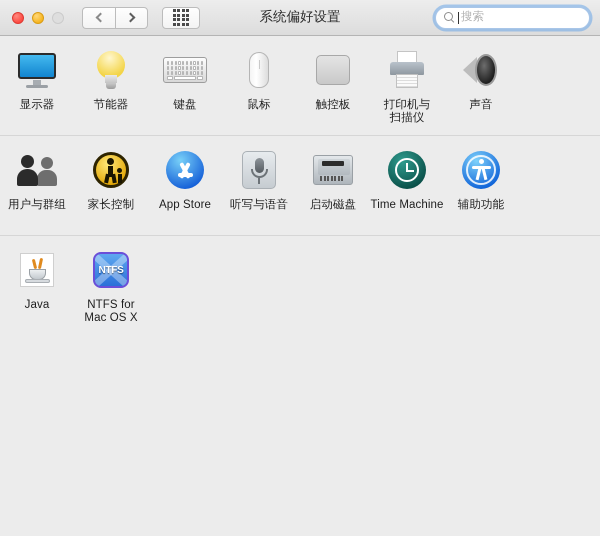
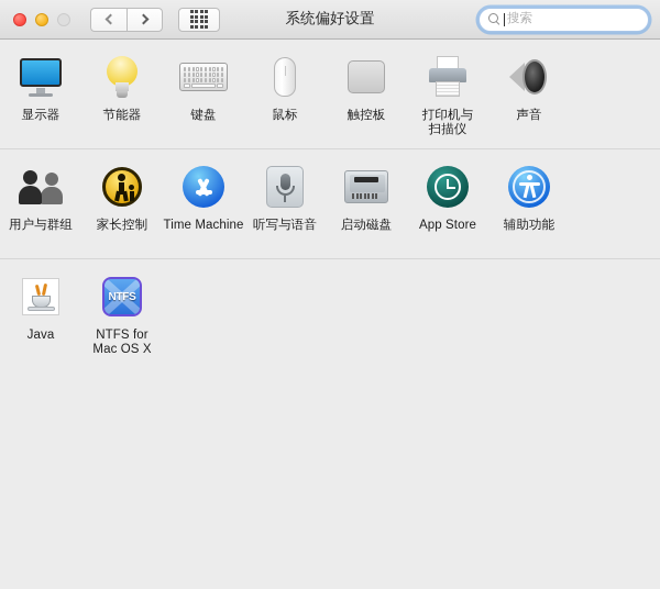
  系统偏好设置
  搜索
  显示器
  节能器
  键盘
  鼠标
  触控板
  打印机与
  扫描仪
  声音
  用户与群组
  家长控制
- App Store
+ Time Machine
  听写与语音
  启动磁盘
- Time Machine
+ App Store
  辅助功能
  Java
  NTFS
  NTFS for
  Mac OS X
